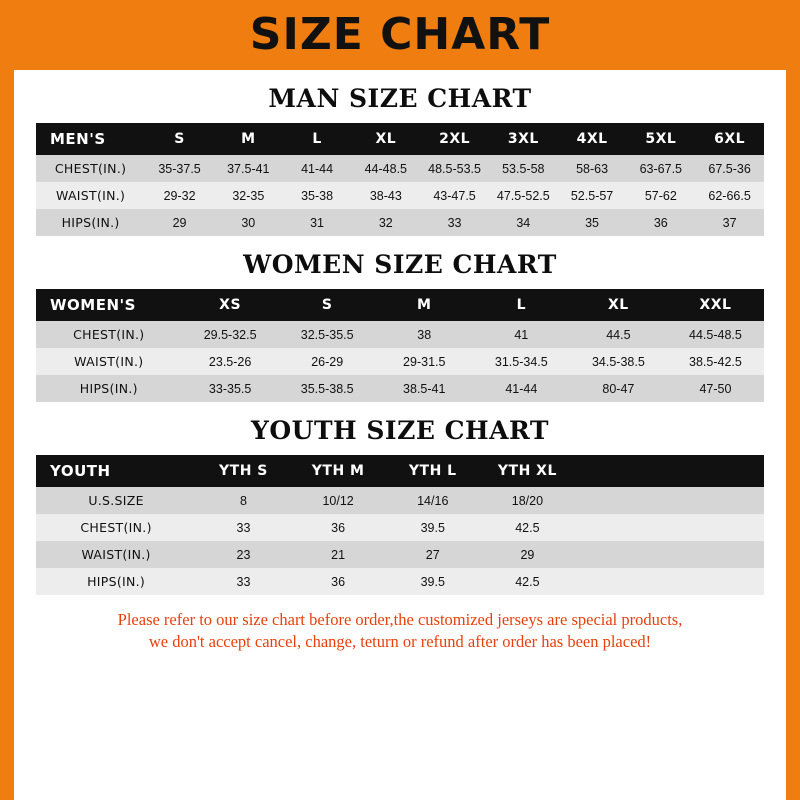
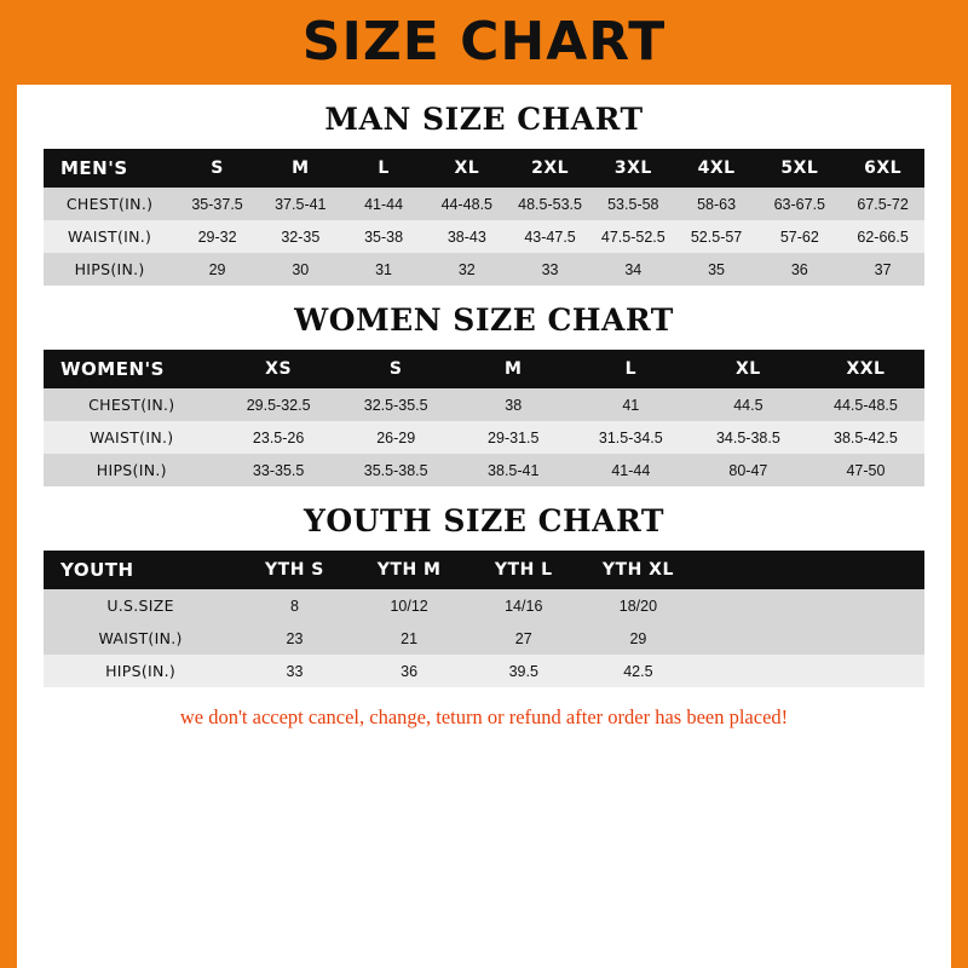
  SIZE CHART
  MAN SIZE CHART
  MEN'S	S	M	L	XL	2XL	3XL	4XL	5XL	6XL
- CHEST(IN.)	35-37.5	37.5-41	41-44	44-48.5	48.5-53.5	53.5-58	58-63	63-67.5	67.5-36
+ CHEST(IN.)	35-37.5	37.5-41	41-44	44-48.5	48.5-53.5	53.5-58	58-63	63-67.5	67.5-72
  WAIST(IN.)	29-32	32-35	35-38	38-43	43-47.5	47.5-52.5	52.5-57	57-62	62-66.5
  HIPS(IN.)	29	30	31	32	33	34	35	36	37
  WOMEN SIZE CHART
  WOMEN'S	XS	S	M	L	XL	XXL
  CHEST(IN.)	29.5-32.5	32.5-35.5	38	41	44.5	44.5-48.5
  WAIST(IN.)	23.5-26	26-29	29-31.5	31.5-34.5	34.5-38.5	38.5-42.5
  HIPS(IN.)	33-35.5	35.5-38.5	38.5-41	41-44	80-47	47-50
  YOUTH SIZE CHART
  YOUTH	YTH S	YTH M	YTH L	YTH XL
  U.S.SIZE	8	10/12	14/16	18/20
- CHEST(IN.)	33	36	39.5	42.5
  WAIST(IN.)	23	21	27	29
  HIPS(IN.)	33	36	39.5	42.5
- Please refer to our size chart before order,the customized jerseys are special products,
  we don't accept cancel, change, teturn or refund after order has been placed!
